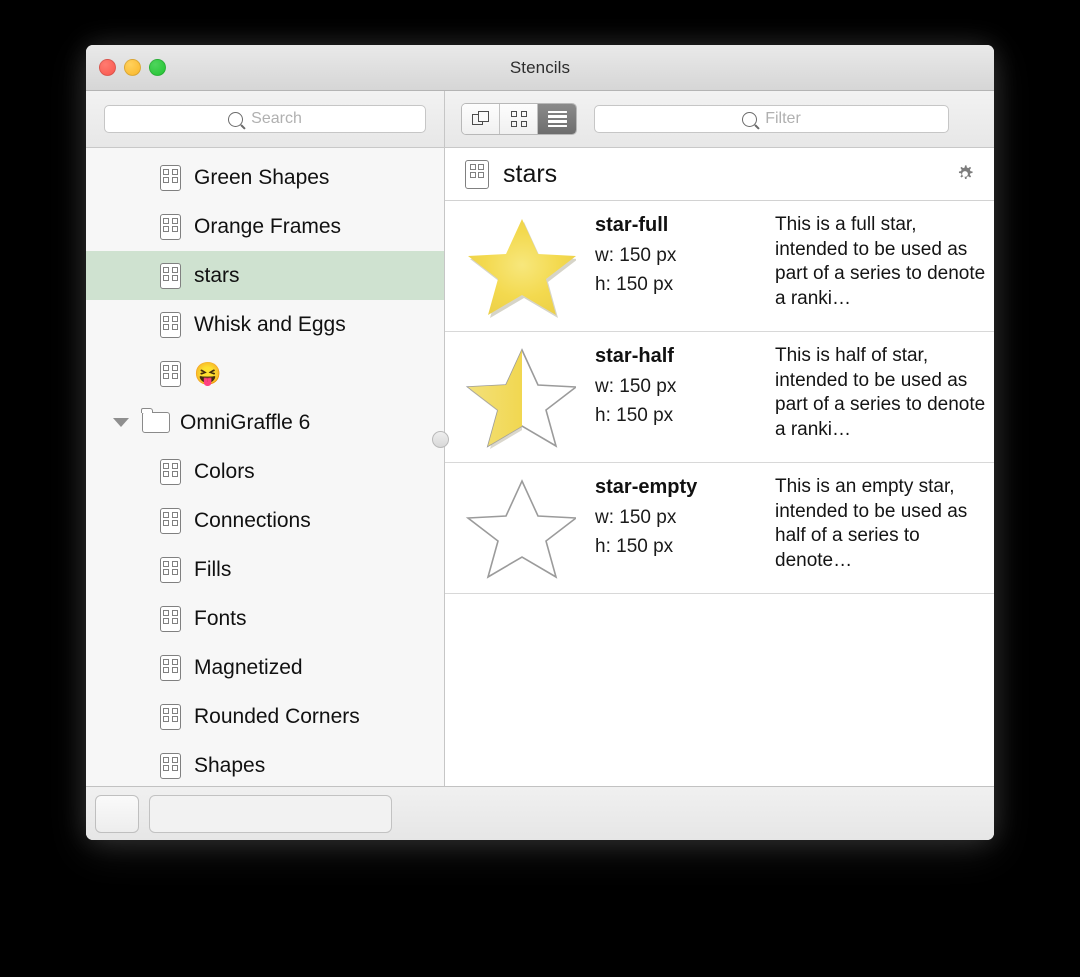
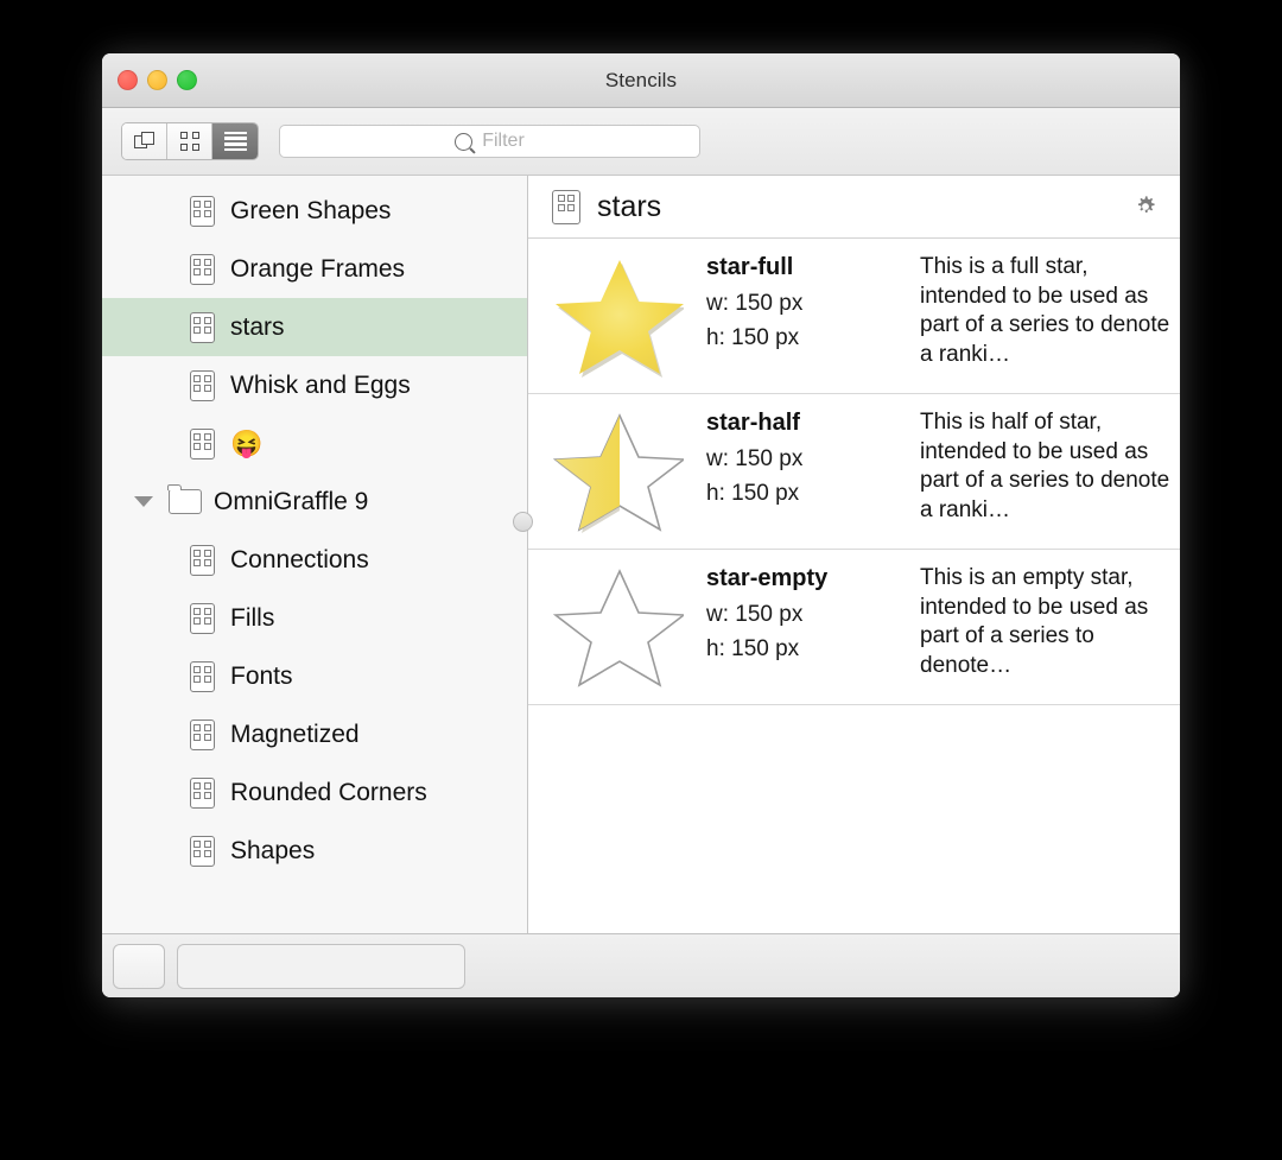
  Stencils
- Search
  Filter
  Green Shapes
  Orange Frames
  stars
  Whisk and Eggs
  😝
- OmniGraffle 6
+ OmniGraffle 9
- Colors
  Connections
  Fills
  Fonts
  Magnetized
  Rounded Corners
  Shapes
  stars
  star-full
  w: 150 px
  h: 150 px
  This is a full star, intended to be used as part of a series to denote a ranki…
  star-half
  w: 150 px
  h: 150 px
  This is half of star, intended to be used as part of a series to denote a ranki…
  star-empty
  w: 150 px
  h: 150 px
- This is an empty star, intended to be used as half of a series to denote…
+ This is an empty star, intended to be used as part of a series to denote…
